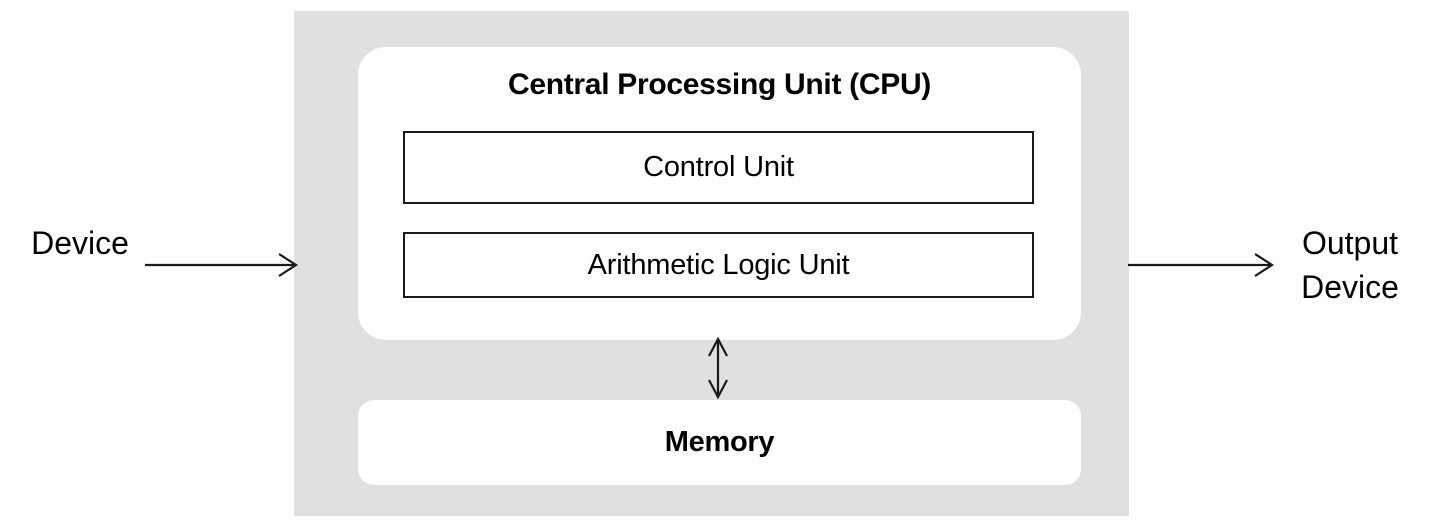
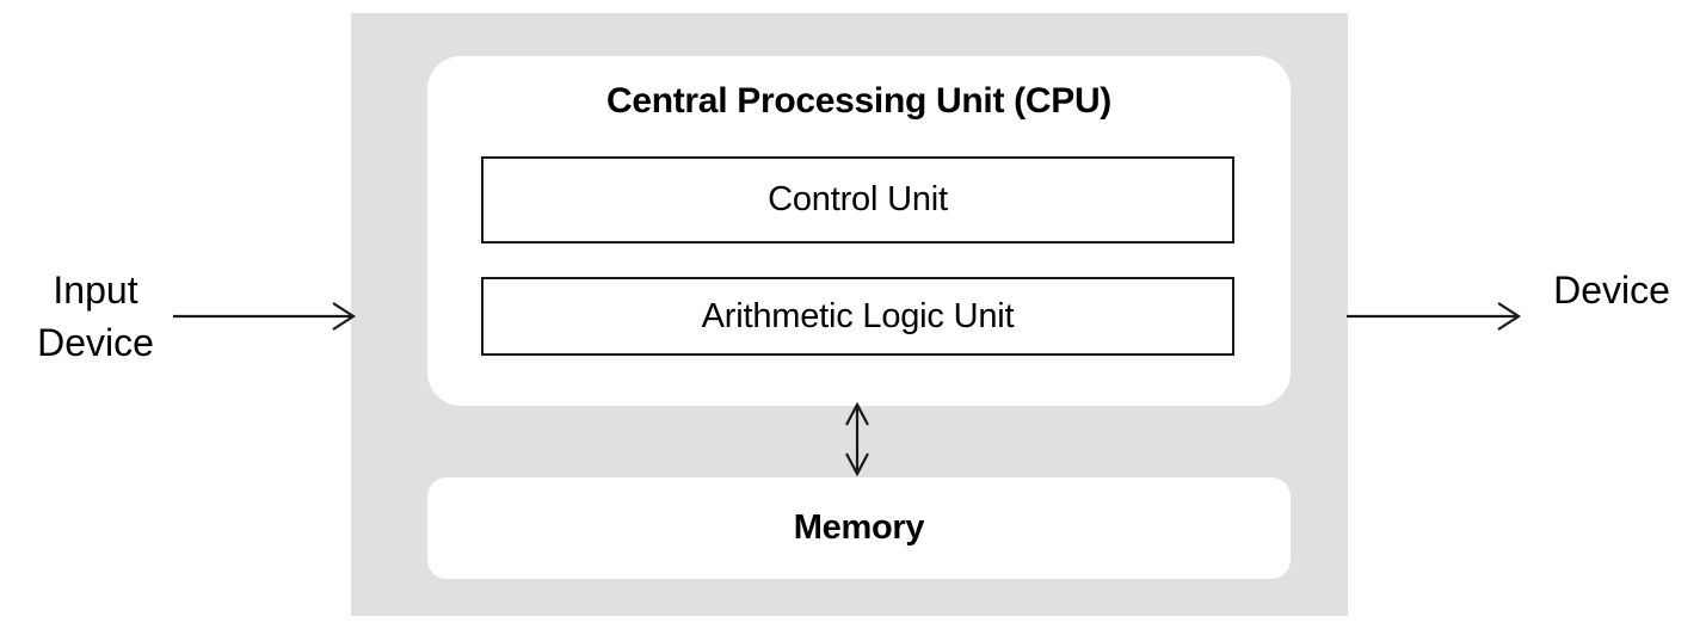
  Central Processing Unit (CPU)
  Control Unit
  Arithmetic Logic Unit
  Memory
+ Input
  Device
- Output
  Device
